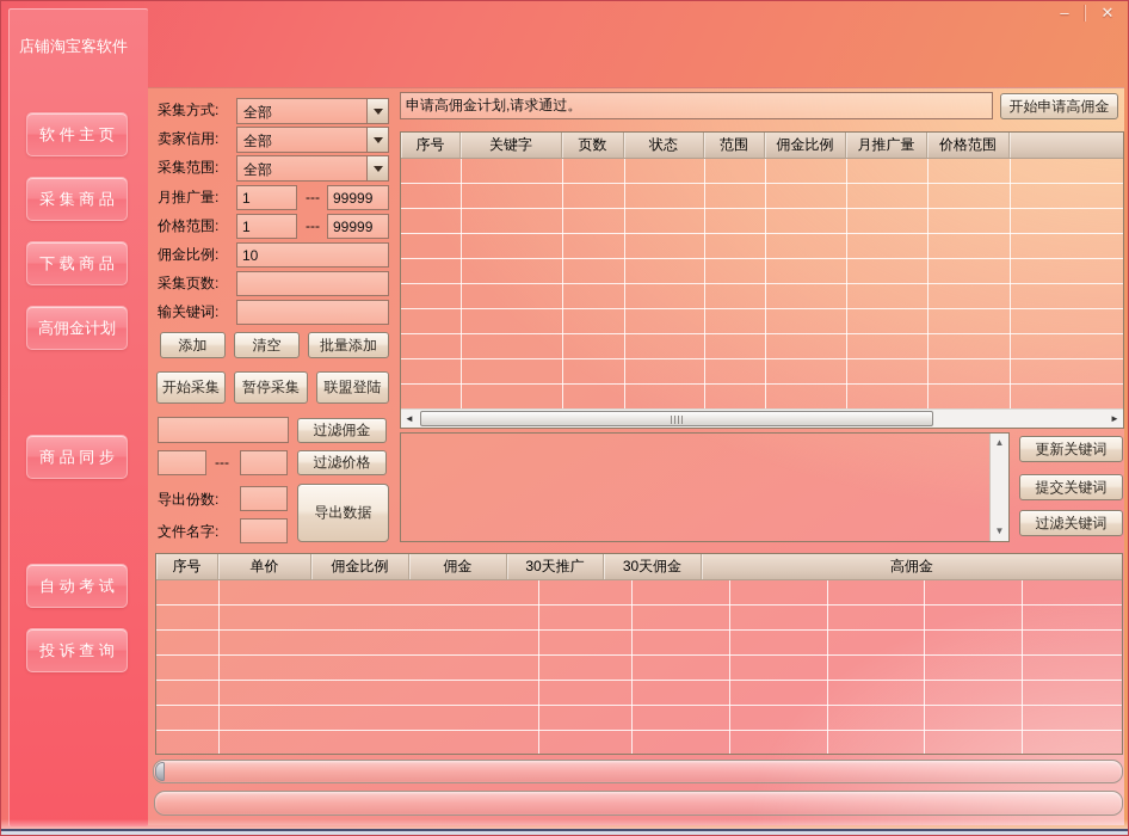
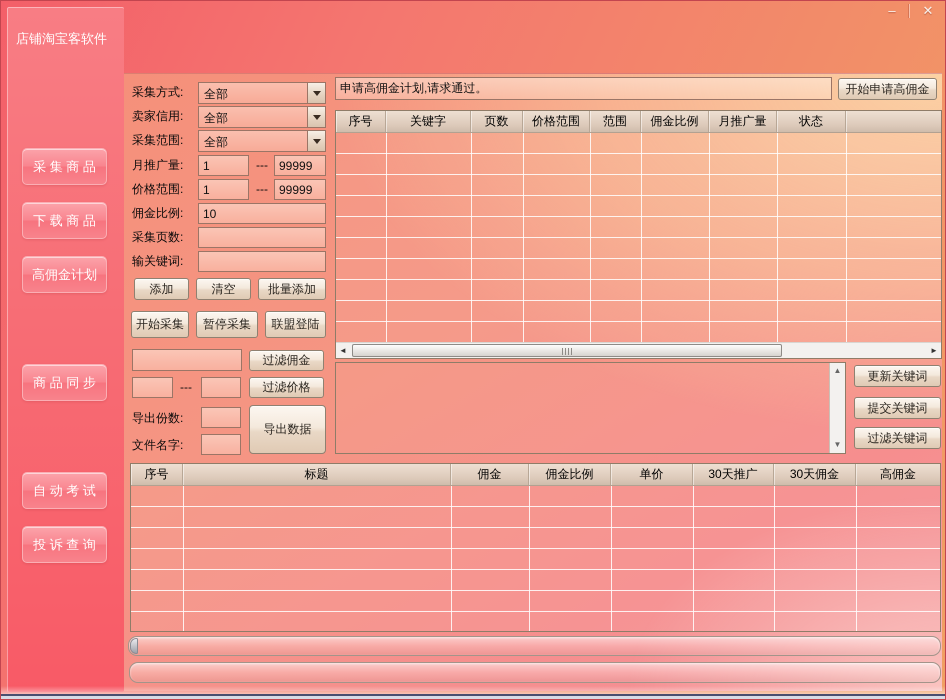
  –
  ✕
  店铺淘宝客软件
- 软 件 主 页
  采 集 商 品
  下 载 商 品
  高佣金计划
  商 品 同 步
  自 动 考 试
  投 诉 查 询
  采集方式:
  全部
  卖家信用:
  全部
  采集范围:
  全部
  月推广量:
  1
  ---
  99999
  价格范围:
  1
  ---
  99999
  佣金比例:
  10
  采集页数:
  输关键词:
  添加
  清空
  批量添加
  开始采集
  暂停采集
  联盟登陆
  过滤佣金
  ---
  过滤价格
  导出份数:
  文件名字:
  导出数据
  申请高佣金计划,请求通过。
  开始申请高佣金
  序号
  关键字
  页数
- 状态
+ 价格范围
  范围
  佣金比例
  月推广量
- 价格范围
+ 状态
  ◄
  ►
  ▲
  ▼
  更新关键词
  提交关键词
  过滤关键词
  序号
+ 标题
- 单价
+ 佣金
  佣金比例
- 佣金
+ 单价
  30天推广
  30天佣金
  高佣金
